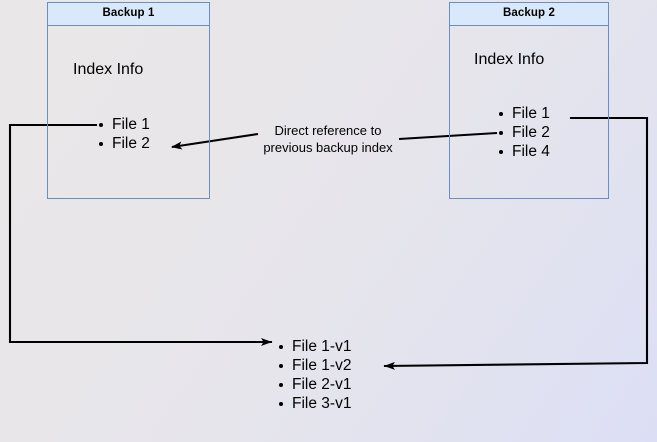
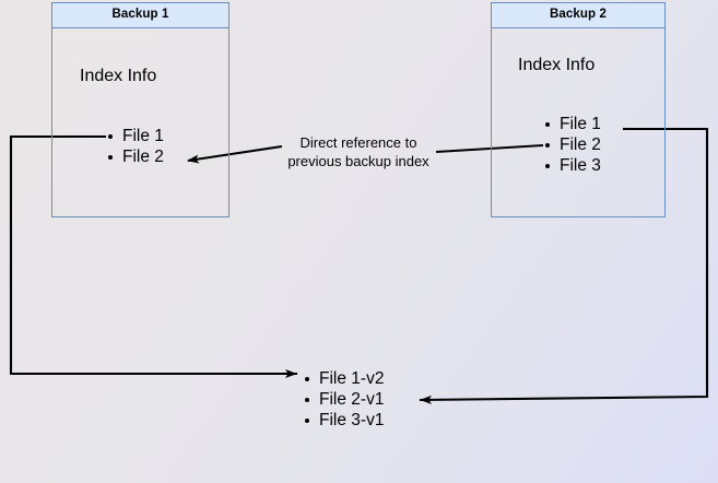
  Backup 1
  Index Info
  File 1
  File 2
  Backup 2
  Index Info
  File 1
  File 2
- File 4
+ File 3
- File 1-v1
  File 1-v2
  File 2-v1
  File 3-v1
  Direct reference to
  previous backup index
